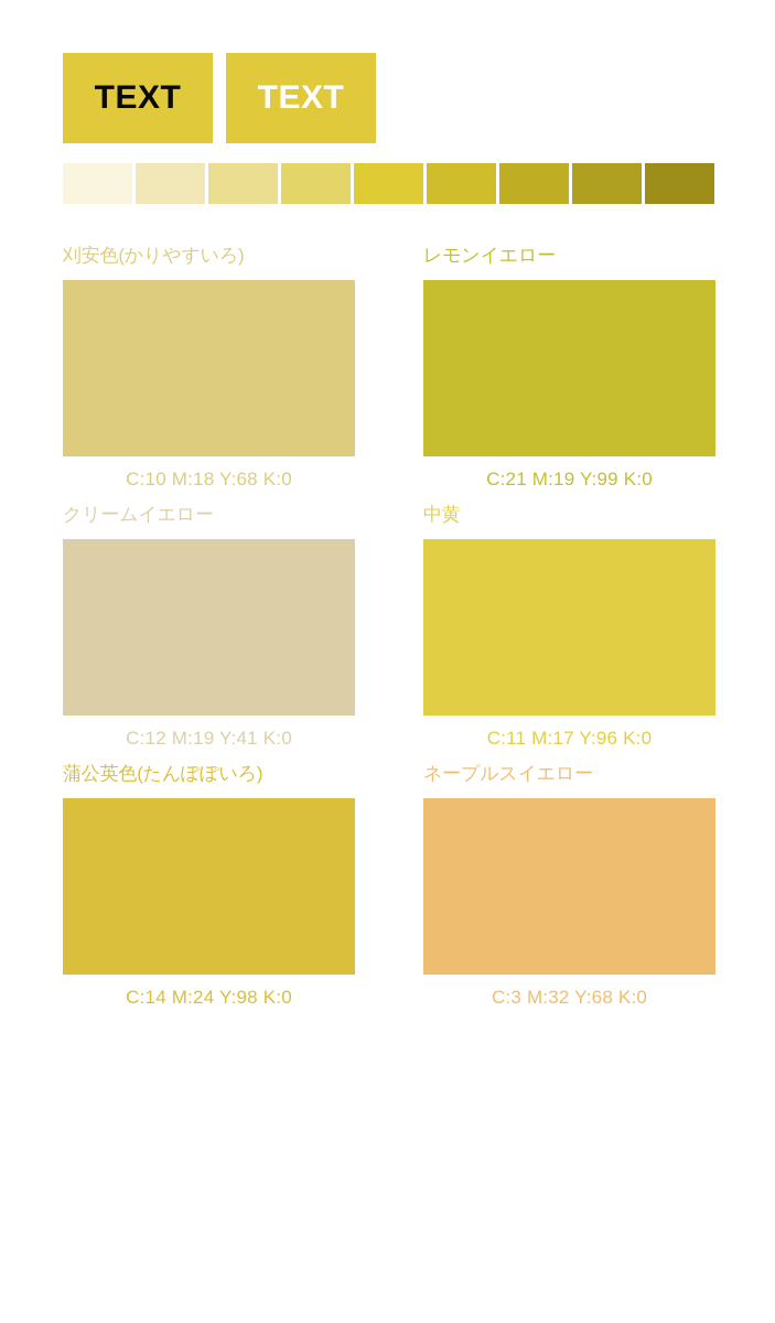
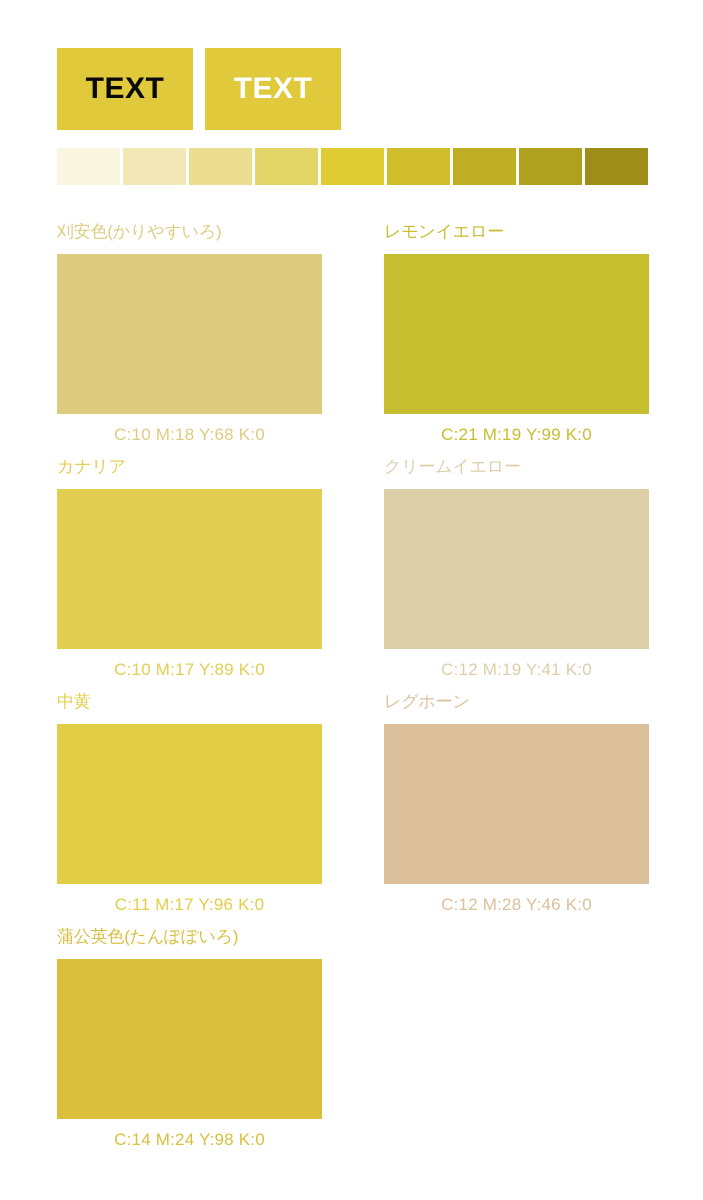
  TEXT
  TEXT
  刈安色(かりやすいろ)
  C:10 M:18 Y:68 K:0
  レモンイエロー
  C:21 M:19 Y:99 K:0
+ カナリア
+ C:10 M:17 Y:89 K:0
  クリームイエロー
  C:12 M:19 Y:41 K:0
  中黄
  C:11 M:17 Y:96 K:0
+ レグホーン
+ C:12 M:28 Y:46 K:0
  蒲公英色(たんぽぽいろ)
  C:14 M:24 Y:98 K:0
- ネープルスイエロー
- C:3 M:32 Y:68 K:0
